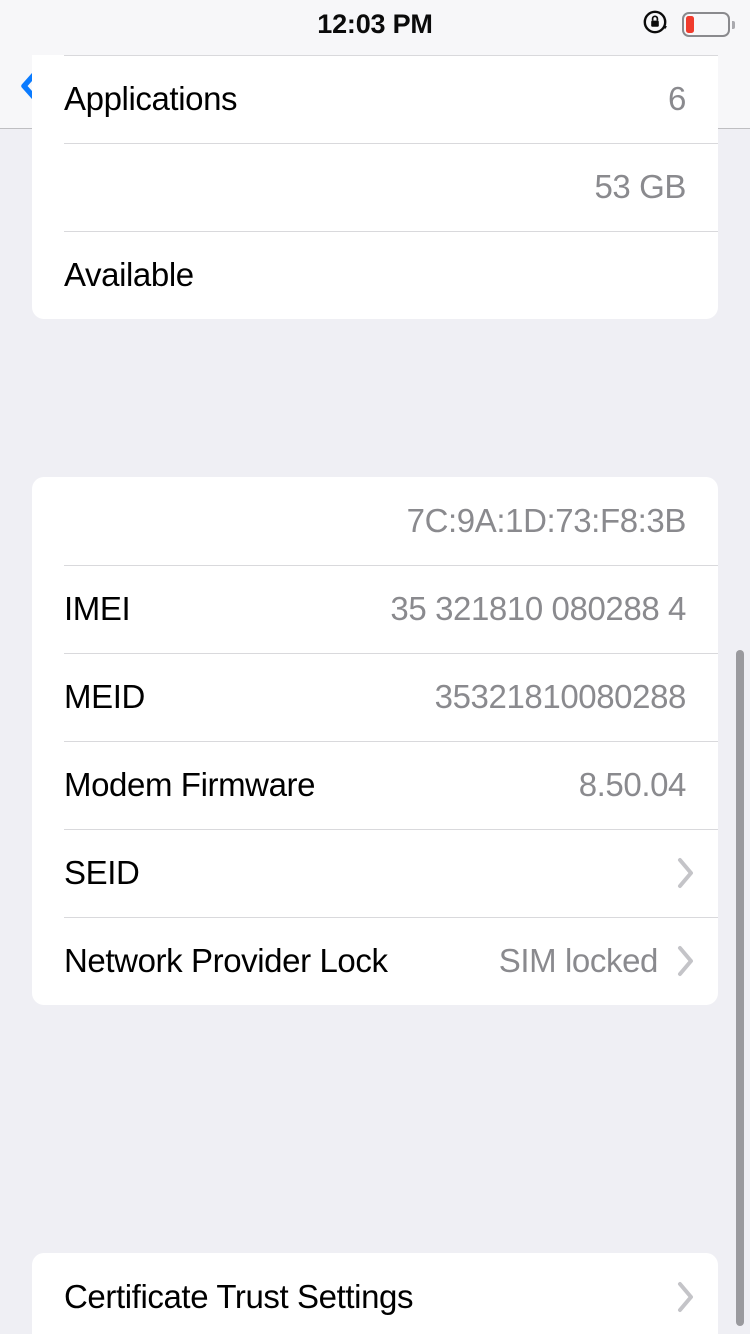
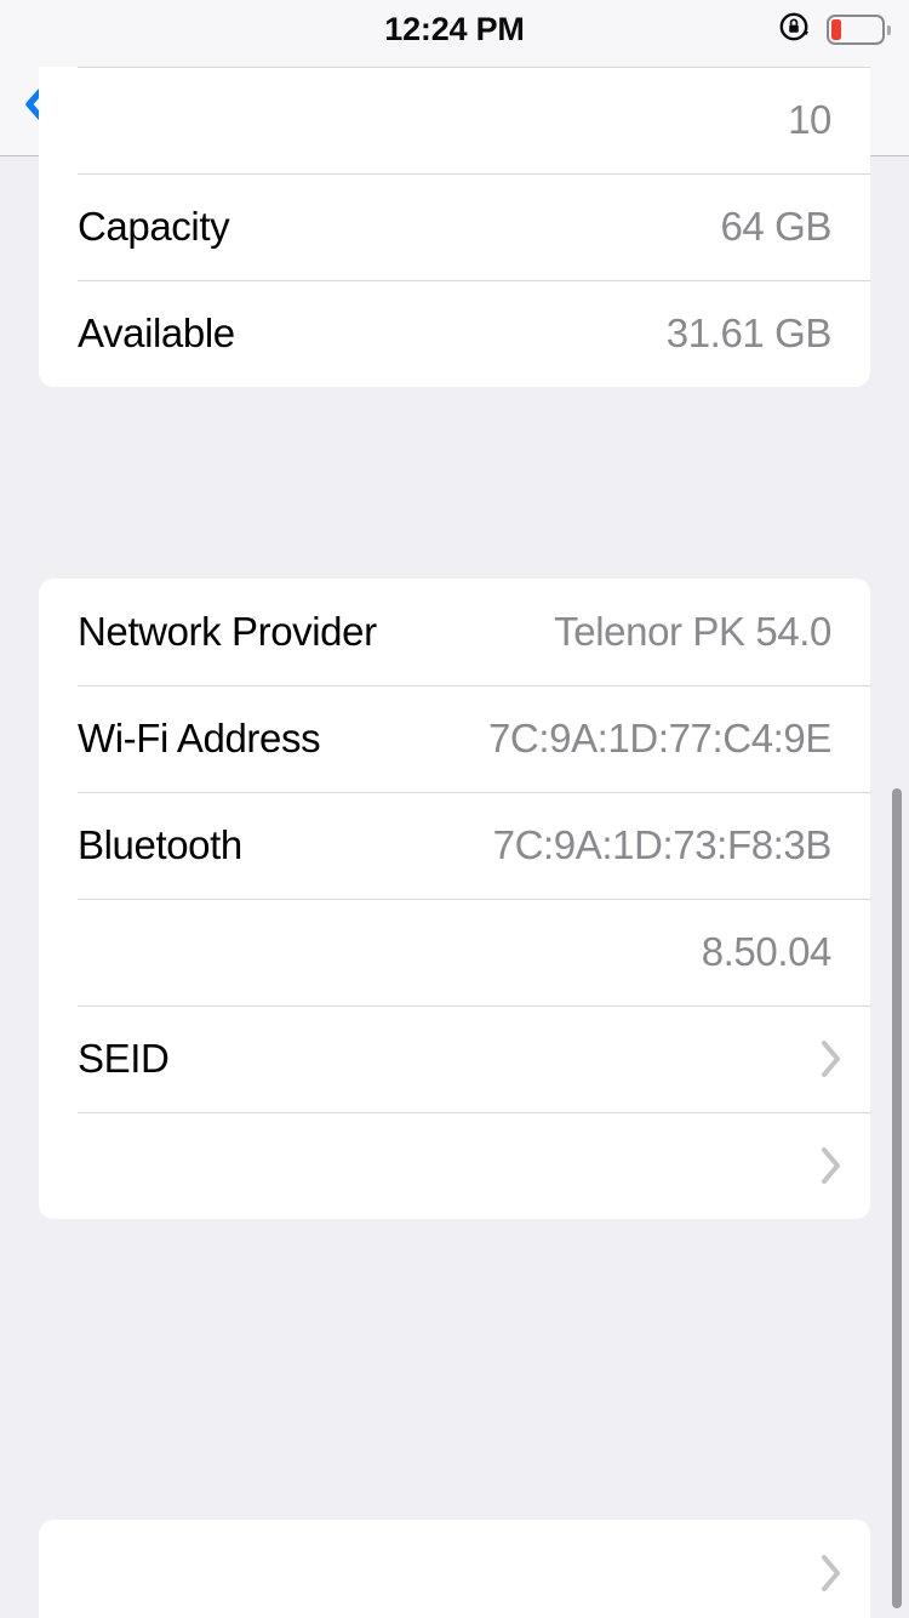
- 12:03 PM
+ 12:24 PM
- Applications
- 6
+ 10
+ Capacity
- 53 GB
+ 64 GB
  Available
+ 31.61 GB
+ Network Provider
+ Telenor PK 54.0
+ Wi-Fi Address
+ 7C:9A:1D:77:C4:9E
+ Bluetooth
  7C:9A:1D:73:F8:3B
- IMEI
- 35 321810 080288 4
- MEID
- 35321810080288
- Modem Firmware
  8.50.04
  SEID
- Network Provider Lock
- SIM locked
- Certificate Trust Settings
